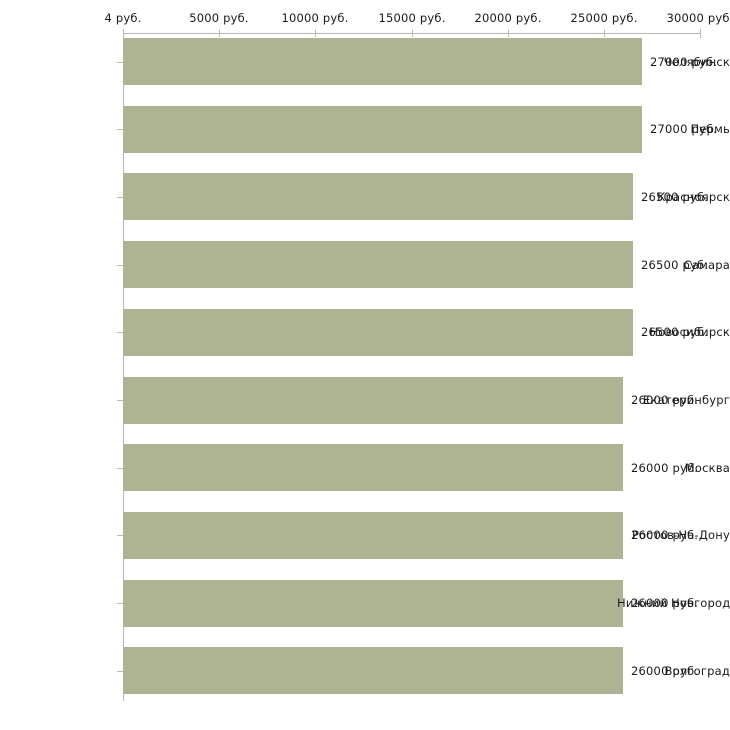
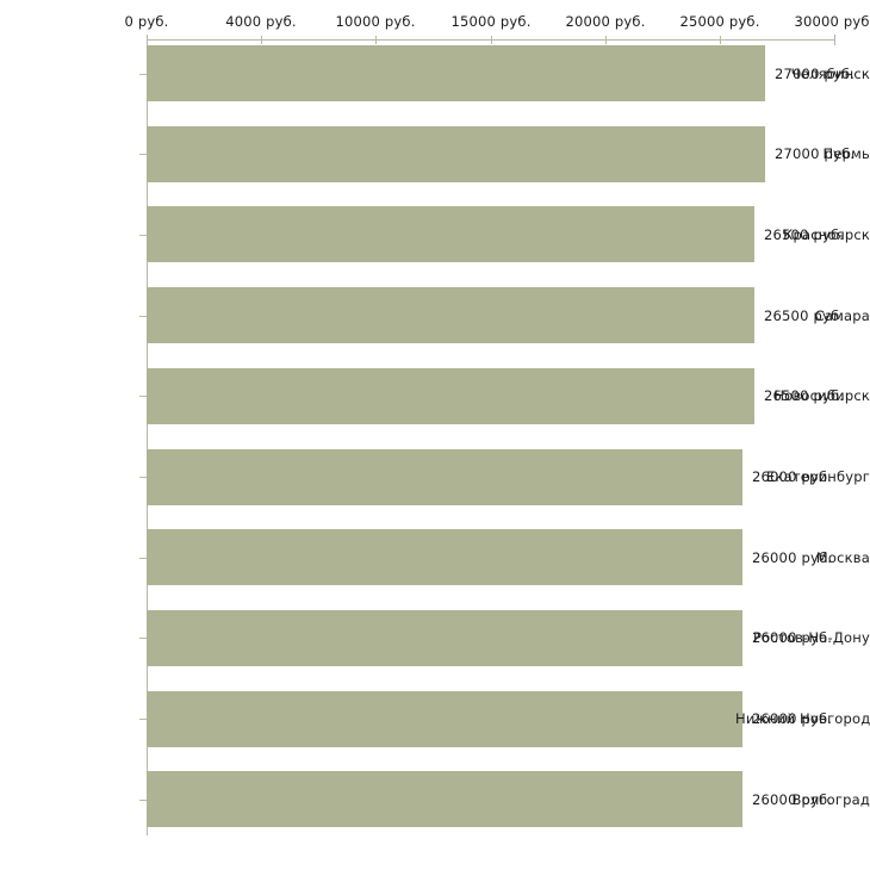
- 4 руб.
+ 0 руб.
- 5000 руб.
+ 4000 руб.
  10000 руб.
  15000 руб.
  20000 руб.
  25000 руб.
  30000 руб
  Челябинск
  Пермь
  Красноярск
  Самара
  Новосибирск
  Екатеринбург
  Москва
  Ростов-На-Дону
  Нижний Новгород
  Волгоград
  27000 руб.
  27000 руб.
  26500 руб.
  26500 руб.
  26500 руб.
  26000 руб.
  26000 руб.
  26000 руб.
  26000 руб.
  26000 руб.
